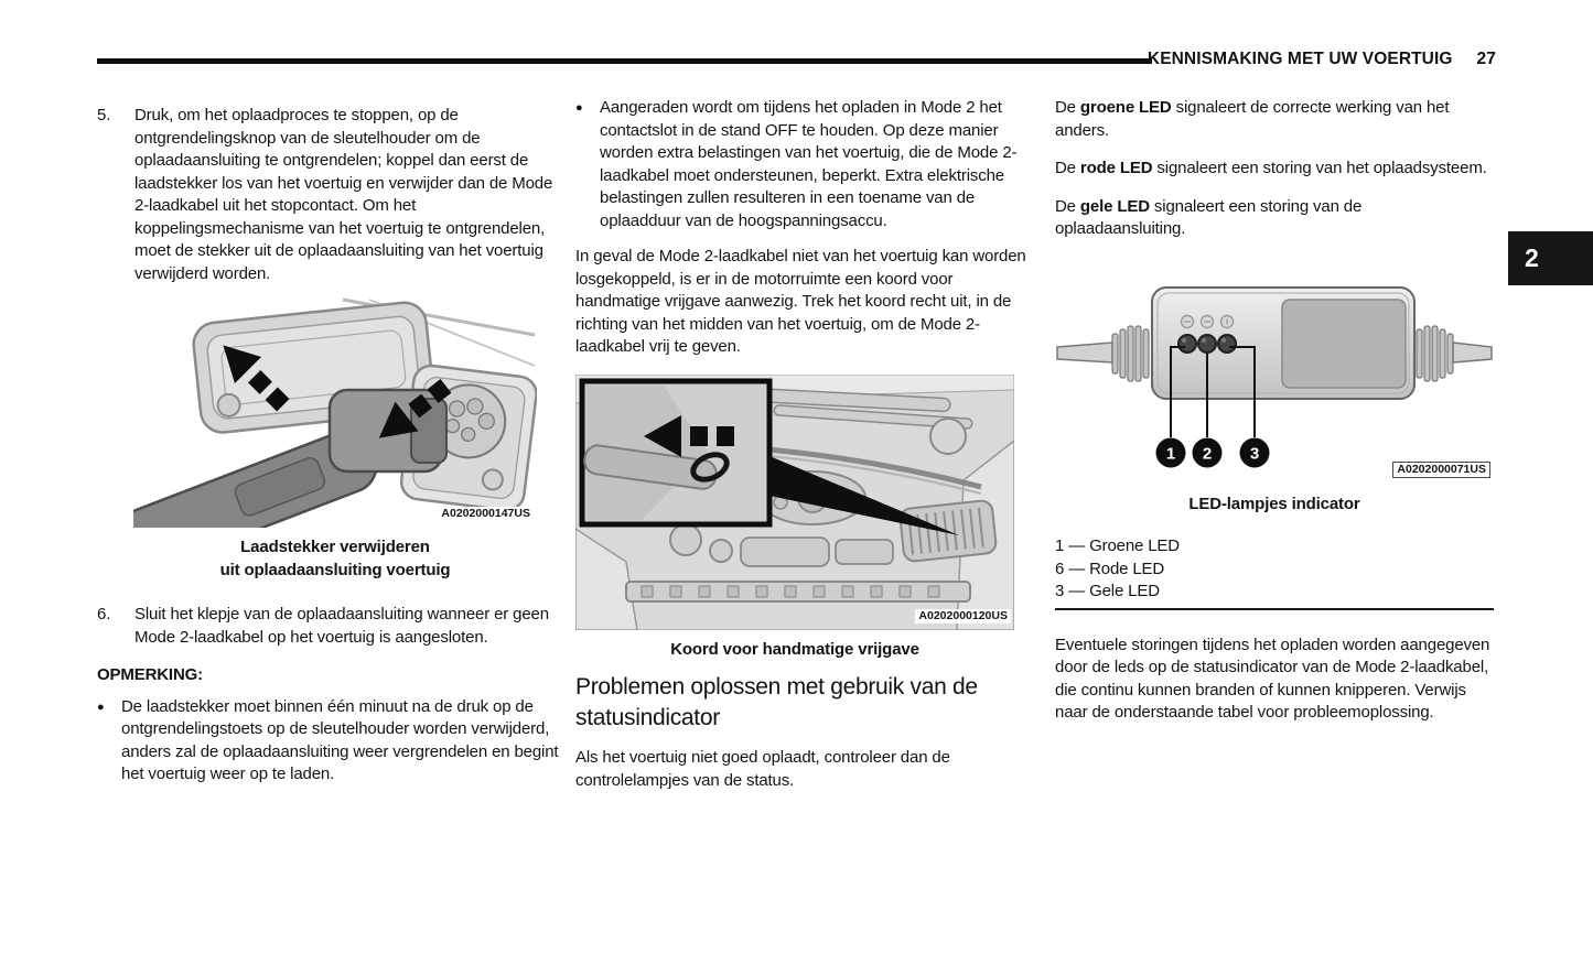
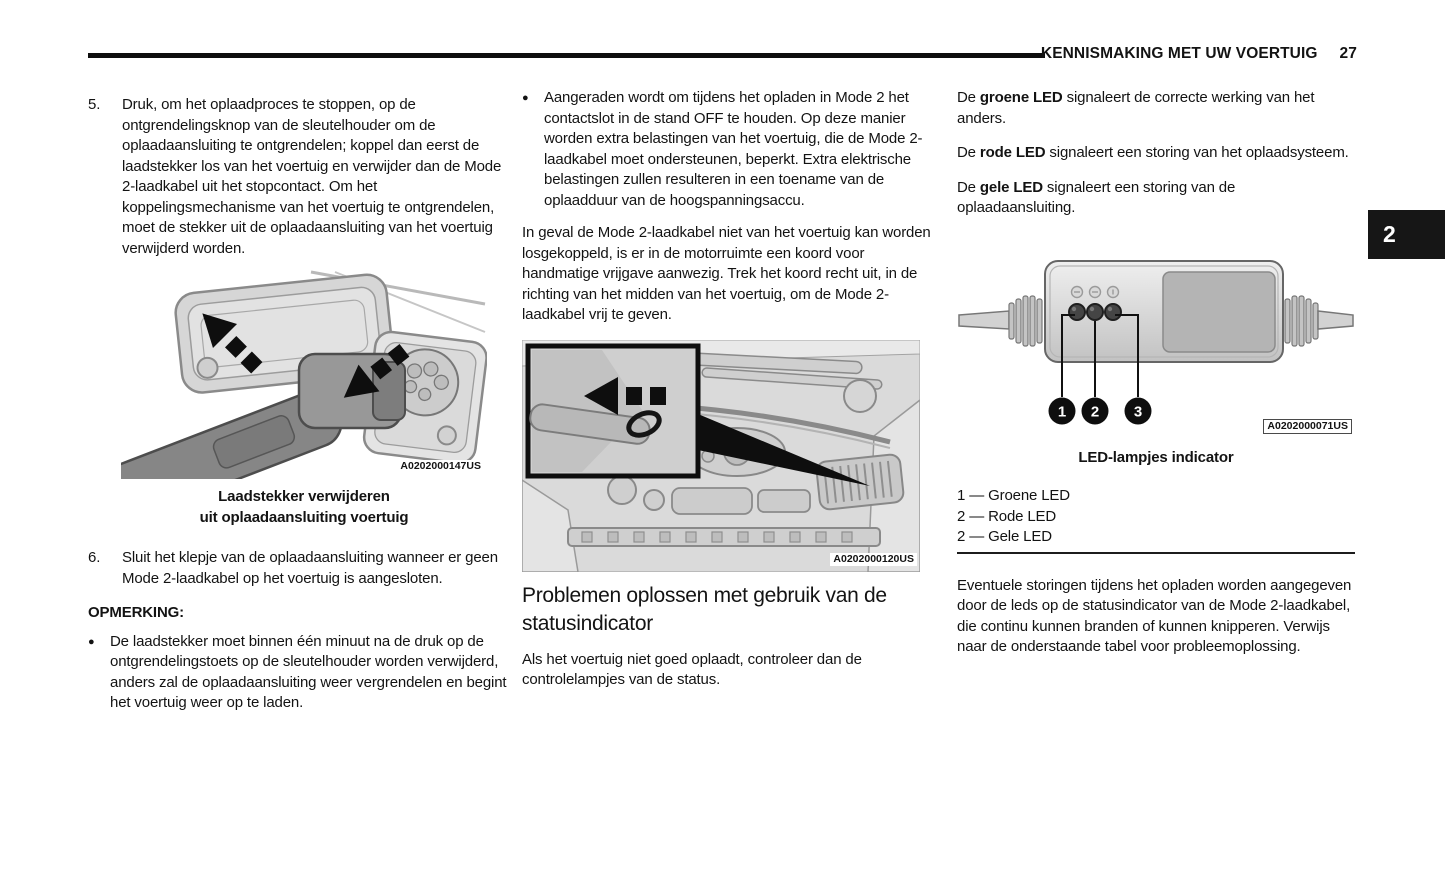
  KENNISMAKING MET UW VOERTUIG
  27
  2
  5.
  Druk, om het oplaadproces te stoppen, op de ontgrendelingsknop van de sleutelhouder om de oplaadaansluiting te ontgrendelen; koppel dan eerst de laadstekker los van het voertuig en verwijder dan de Mode 2-laadkabel uit het stopcontact. Om het koppelingsmechanisme van het voertuig te ontgrendelen, moet de stekker uit de oplaadaansluiting van het voertuig verwijderd worden.
  A0202000147US
  Laadstekker verwijderen
  uit oplaadaansluiting voertuig
  6.
  Sluit het klepje van de oplaadaansluiting wanneer er geen Mode 2-laadkabel op het voertuig is aangesloten.
  OPMERKING:
  ●
  De laadstekker moet binnen één minuut na de druk op de ontgrendelingstoets op de sleutelhouder worden verwijderd, anders zal de oplaadaansluiting weer vergrendelen en begint het voertuig weer op te laden.
  ●
  Aangeraden wordt om tijdens het opladen in Mode 2 het contactslot in de stand OFF te houden. Op deze manier worden extra belastingen van het voertuig, die de Mode 2-laadkabel moet ondersteunen, beperkt. Extra elektrische belastingen zullen resulteren in een toename van de oplaadduur van de hoogspanningsaccu.
  In geval de Mode 2-laadkabel niet van het voertuig kan worden losgekoppeld, is er in de motorruimte een koord voor handmatige vrijgave aanwezig. Trek het koord recht uit, in de richting van het midden van het voertuig, om de Mode 2-laadkabel vrij te geven.
  A0202000120US
- Koord voor handmatige vrijgave
  Problemen oplossen met gebruik van de statusindicator
  Als het voertuig niet goed oplaadt, controleer dan de controlelampjes van de status.
  De groene LED signaleert de correcte werking van het anders.
  De rode LED signaleert een storing van het oplaadsysteem.
  De gele LED signaleert een storing van de oplaadaansluiting.
  1
  2
  3
  A0202000071US
  LED-lampjes indicator
  1 — Groene LED
- 6 — Rode LED
+ 2 — Rode LED
- 3 — Gele LED
+ 2 — Gele LED
  Eventuele storingen tijdens het opladen worden aangegeven door de leds op de statusindicator van de Mode 2-laadkabel, die continu kunnen branden of kunnen knipperen. Verwijs naar de onderstaande tabel voor probleemoplossing.
